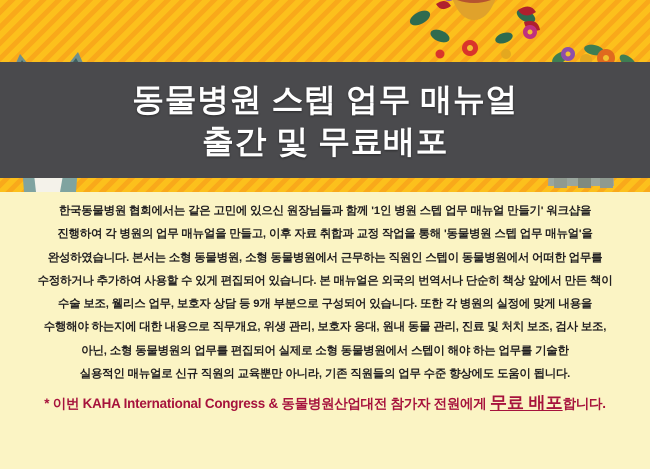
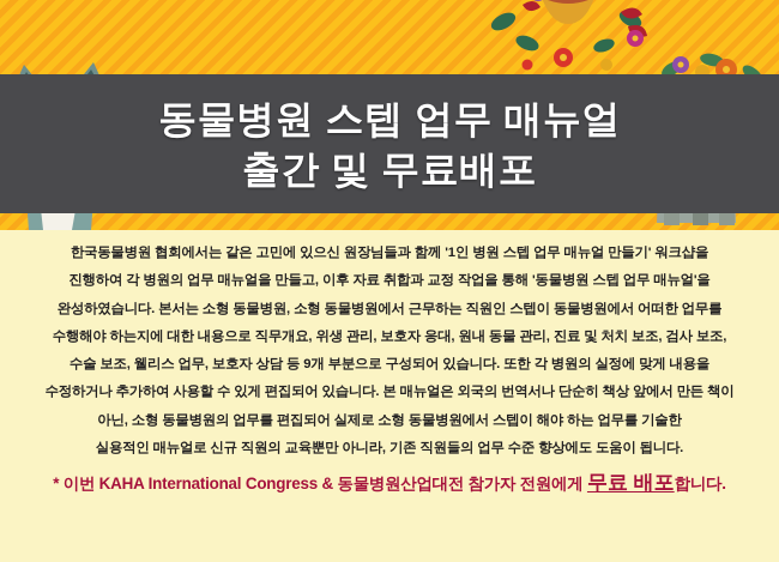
  동물병원 스텝 업무 매뉴얼
  출간 및 무료배포
  한국동물병원 협회에서는 같은 고민에 있으신 원장님들과 함께 '1인 병원 스텝 업무 매뉴얼 만들기' 워크샵을
  진행하여 각 병원의 업무 매뉴얼을 만들고, 이후 자료 취합과 교정 작업을 통해 '동물병원 스텝 업무 매뉴얼'을
  완성하였습니다. 본서는 소형 동물병원, 소형 동물병원에서 근무하는 직원인 스텝이 동물병원에서 어떠한 업무를
- 수정하거나 추가하여 사용할 수 있게 편집되어 있습니다. 본 매뉴얼은 외국의 번역서나 단순히 책상 앞에서 만든 책이
+ 수행해야 하는지에 대한 내용으로 직무개요, 위생 관리, 보호자 응대, 원내 동물 관리, 진료 및 처치 보조, 검사 보조,
  수술 보조, 웰리스 업무, 보호자 상담 등 9개 부분으로 구성되어 있습니다. 또한 각 병원의 실정에 맞게 내용을
- 수행해야 하는지에 대한 내용으로 직무개요, 위생 관리, 보호자 응대, 원내 동물 관리, 진료 및 처치 보조, 검사 보조,
+ 수정하거나 추가하여 사용할 수 있게 편집되어 있습니다. 본 매뉴얼은 외국의 번역서나 단순히 책상 앞에서 만든 책이
  아닌, 소형 동물병원의 업무를 편집되어 실제로 소형 동물병원에서 스텝이 해야 하는 업무를 기술한
  실용적인 매뉴얼로 신규 직원의 교육뿐만 아니라, 기존 직원들의 업무 수준 향상에도 도움이 됩니다.
  * 이번 KAHA International Congress & 동물병원산업대전 참가자 전원에게 무료 배포합니다.
